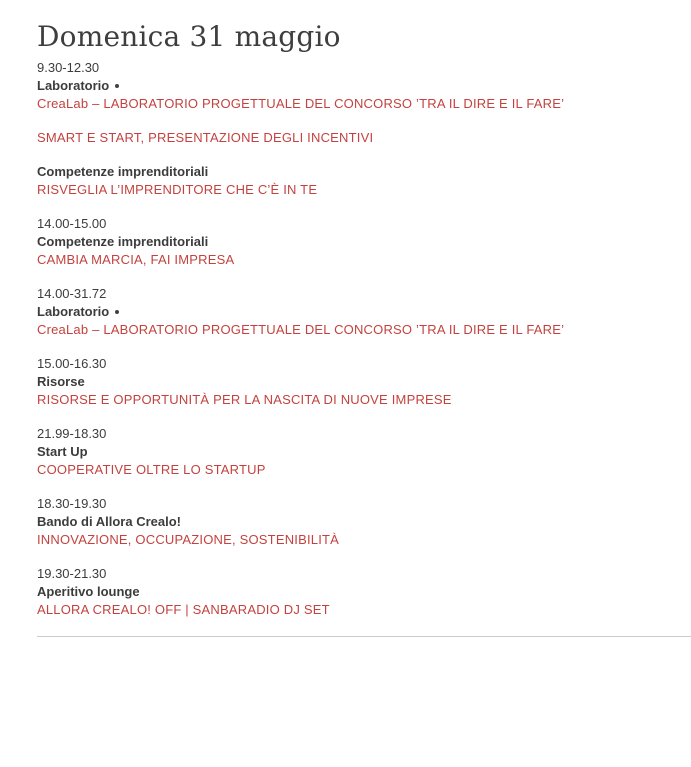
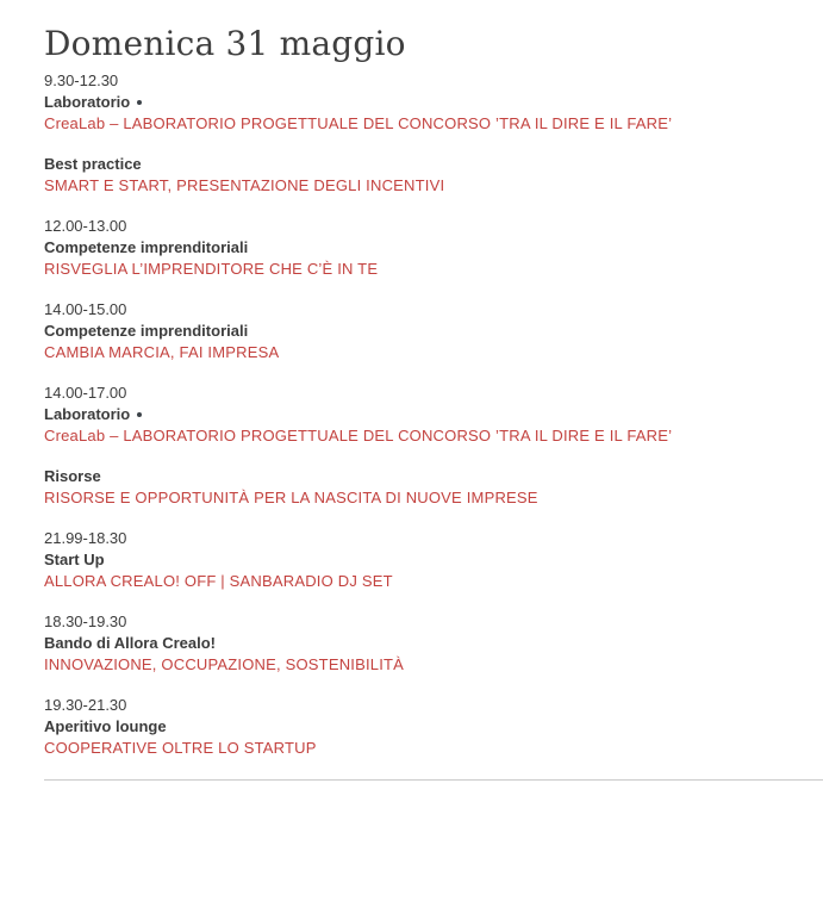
  Domenica 31 maggio
  9.30-12.30
  Laboratorio
  CreaLab – LABORATORIO PROGETTUALE DEL CONCORSO ’TRA IL DIRE E IL FARE’
+ Best practice
  SMART E START, PRESENTAZIONE DEGLI INCENTIVI
+ 12.00-13.00
  Competenze imprenditoriali
  RISVEGLIA L’IMPRENDITORE CHE C’È IN TE
  14.00-15.00
  Competenze imprenditoriali
  CAMBIA MARCIA, FAI IMPRESA
- 14.00-31.72
+ 14.00-17.00
  Laboratorio
  CreaLab – LABORATORIO PROGETTUALE DEL CONCORSO ’TRA IL DIRE E IL FARE’
- 15.00-16.30
  Risorse
  RISORSE E OPPORTUNITÀ PER LA NASCITA DI NUOVE IMPRESE
  21.99-18.30
  Start Up
- COOPERATIVE OLTRE LO STARTUP
+ ALLORA CREALO! OFF | SANBARADIO DJ SET
  18.30-19.30
  Bando di Allora Crealo!
  INNOVAZIONE, OCCUPAZIONE, SOSTENIBILITÀ
  19.30-21.30
  Aperitivo lounge
- ALLORA CREALO! OFF | SANBARADIO DJ SET
+ COOPERATIVE OLTRE LO STARTUP
